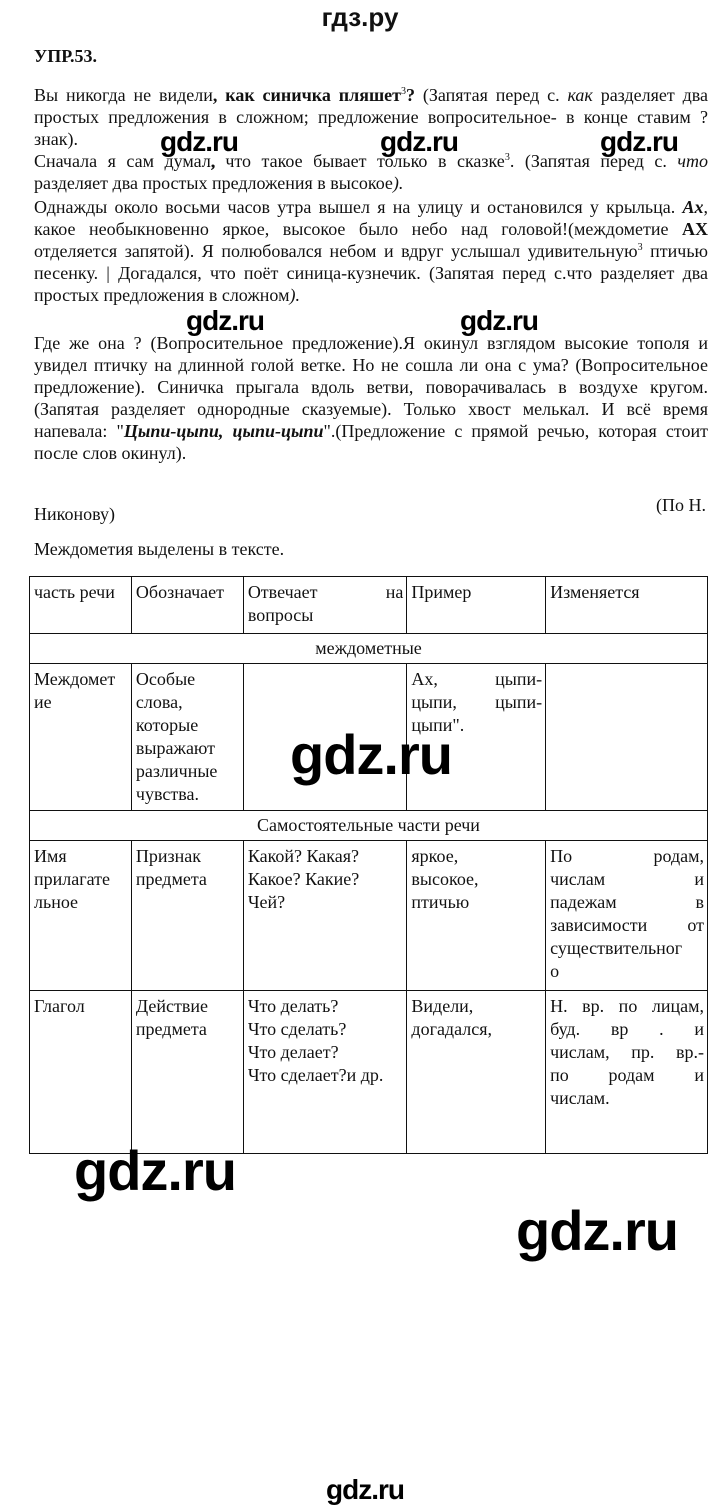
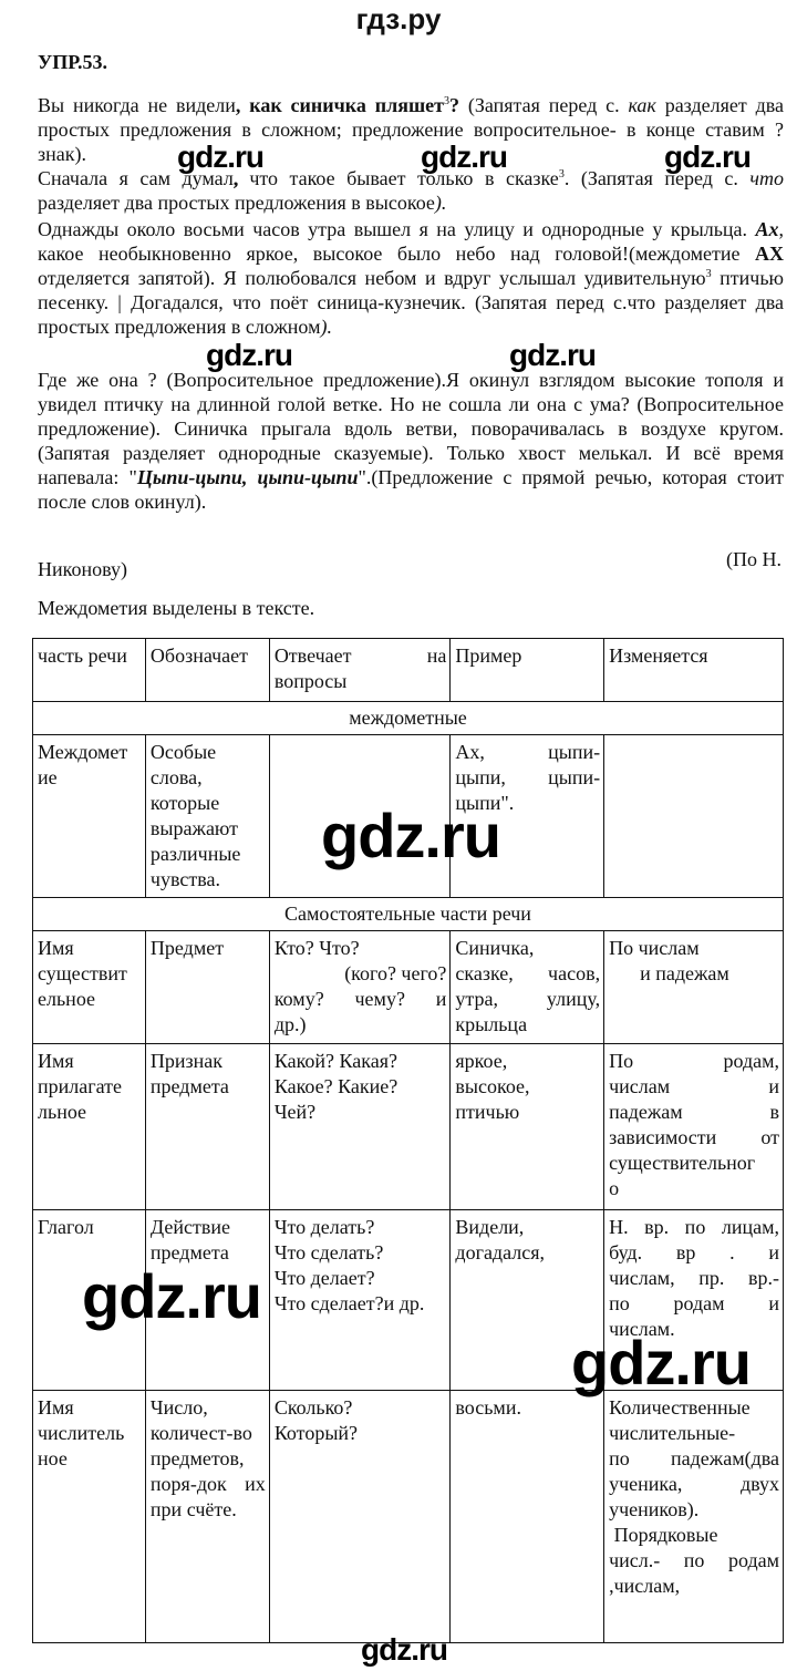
  гдз.ру
  УПР.53.
  Вы никогда не видели, как синичка пляшет3? (Запятая перед с. как разделяет два простых предложения в сложном; предложение вопросительное- в конце ставим ? знак).
  Сначала я сам думал,, что такое бывает только в сказке3. (Запятая перед с. что разделяет два простых предложения в высокое).
- Однажды около восьми часов утра вышел я на улицу и остановился у крыльца. Ах, какое необыкновенно яркое, высокое было небо над головой!(междометие АХ отделяется запятой). Я полюбовался небом и вдруг услышал удивительную3 птичью песенку. | Догадался, что поёт синица-кузнечик. (Запятая перед с.что разделяет два простых предложения в сложном).
+ Однажды около восьми часов утра вышел я на улицу и однородные у крыльца. Ах, какое необыкновенно яркое, высокое было небо над головой!(междометие АХ отделяется запятой). Я полюбовался небом и вдруг услышал удивительную3 птичью песенку. | Догадался, что поёт синица-кузнечик. (Запятая перед с.что разделяет два простых предложения в сложном).
  Где же она ? (Вопросительное предложение).Я окинул взглядом высокие тополя и увидел птичку на длинной голой ветке. Но не сошла ли она с ума? (Вопросительное предложение). Синичка прыгала вдоль ветви, поворачивалась в воздухе кругом.(Запятая разделяет однородные сказуемые). Только хвост мелькал. И всё время напевала: "Цыпи-цыпи, цыпи-цыпи".(Предложение с прямой речью, которая стоит после слов окинул).
  (По Н.
  Никонову)
  Междометия выделены в тексте.
  gdz.ru
  gdz.ru
  gdz.ru
  gdz.ru
  gdz.ru
  gdz.ru
  gdz.ru
  gdz.ru
  gdz.ru
  часть речи	Обозначает	Отвечает на вопросы	Пример	Изменяется
  междометные
  Междометие	Особыеслова,которыевыражаютразличныечувства.		Ах, цыпи-цыпи, цыпи-цыпи".
  Самостоятельные части речи
+ Имясуществительное	Предмет	Кто? Что?(кого? чего?кому? чему? идр.)	Синичка,сказке, часов,утра, улицу,крыльца	По числами падежам
  Имяприлагательное	Признакпредмета	Какой? Какая?Какое? Какие?Чей?	яркое,высокое,птичью	По родам,числам ипадежам взависимости отсуществительного
  Глагол	Действиепредмета	Что делать?Что сделать?Что делает?Что сделает?и др.	Видели,догадался,	Н. вр. по лицам,буд. вр . ичислам, пр. вр.-по родам ичислам.
+ Имячислительное	Число,количест-вопредметов,поря-док ихпри счёте.	Сколько?Который?	восьми.	Количественныечислительные-по падежам(дваученика, двухучеников). Порядковыечисл.- по родам,числам,
